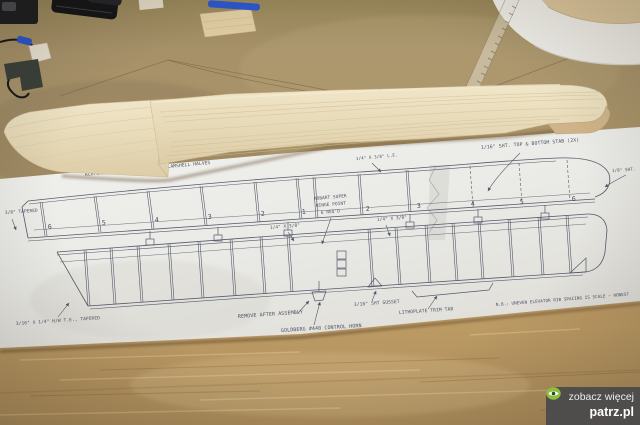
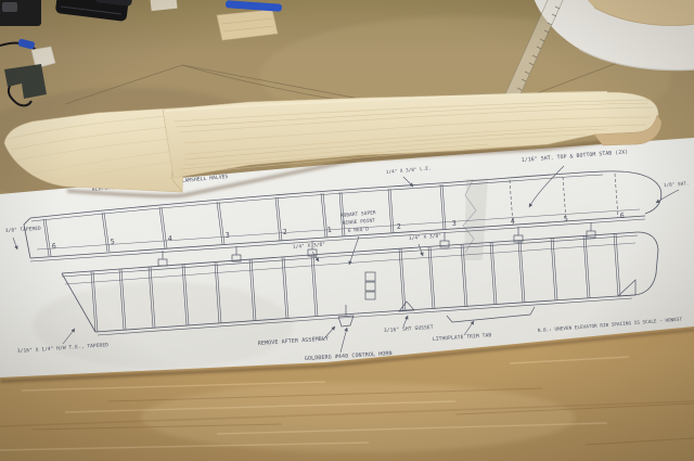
- zobacz więcej
- patrz.pl
